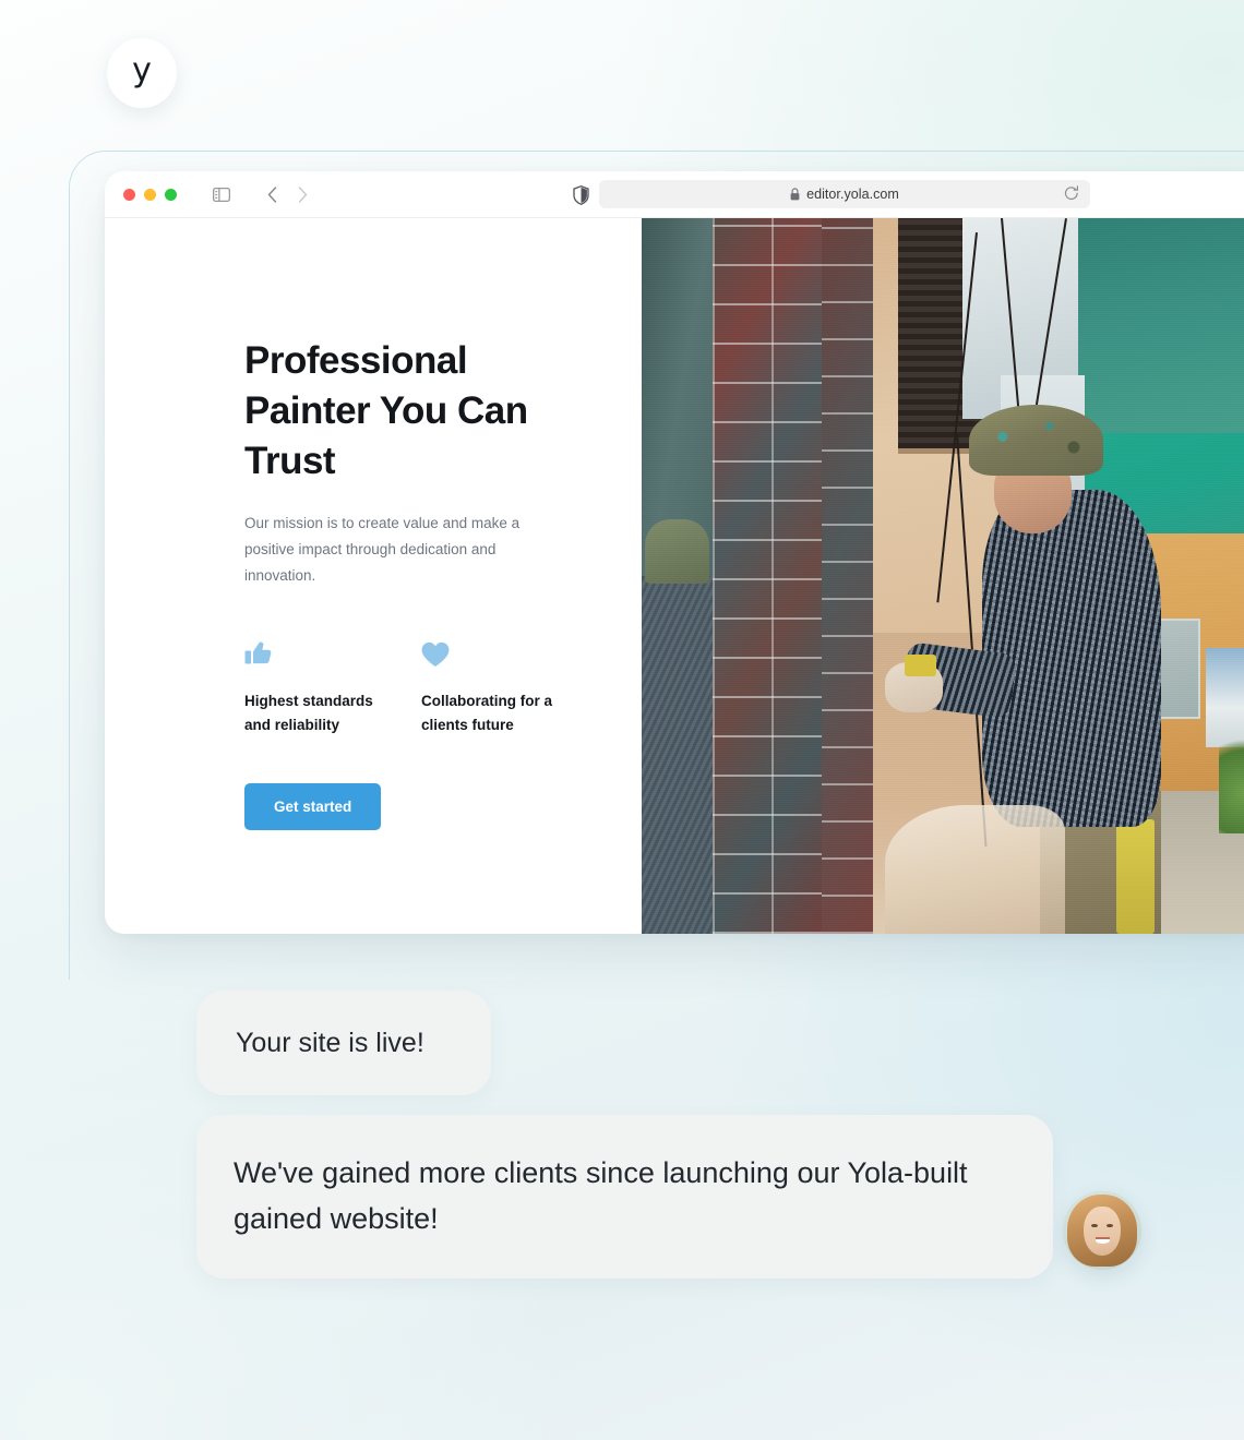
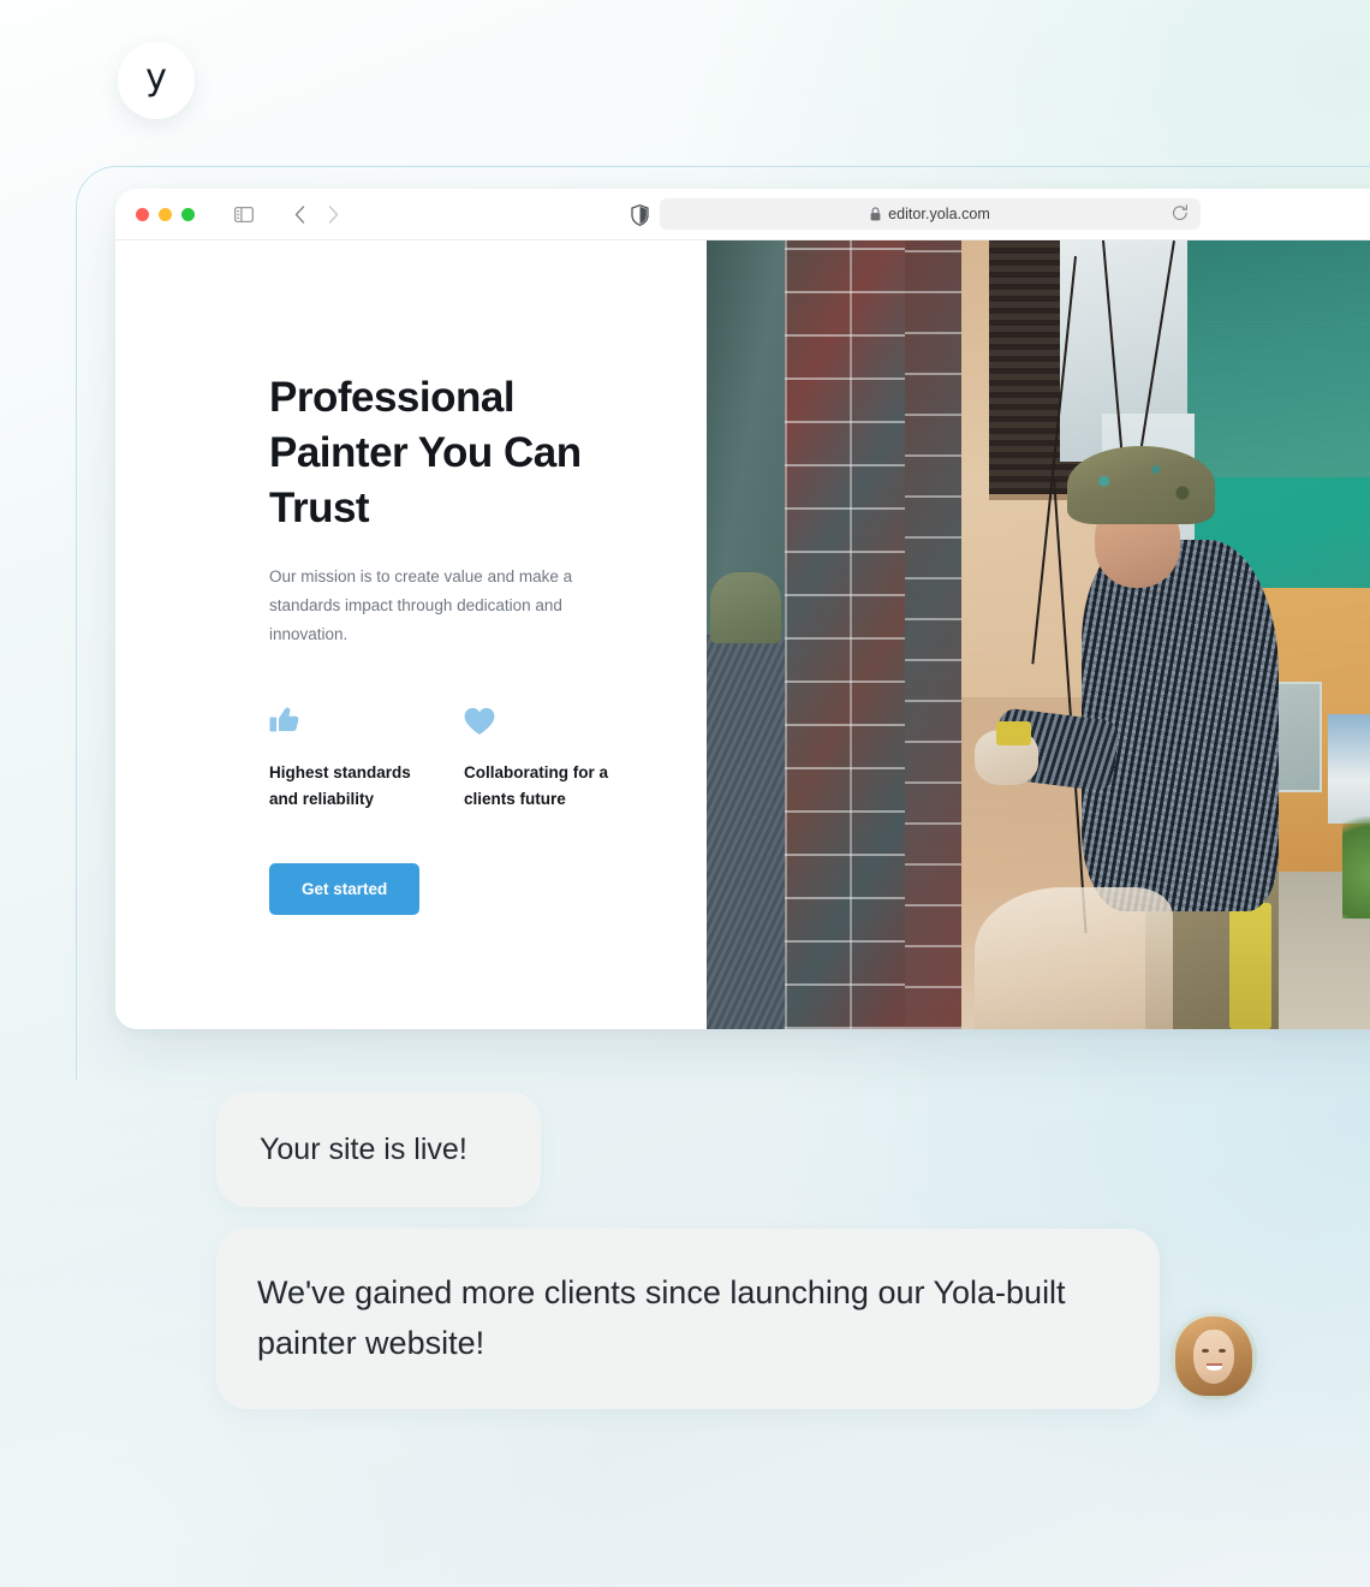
  editor.yola.com
  Professional Painter You Can Trust
- Our mission is to create value and make a positive impact through dedication and innovation.
+ Our mission is to create value and make a standards impact through dedication and innovation.
  Highest standards and reliability
  Collaborating for a clients future
  Get started
  y
  Your site is live!
- We've gained more clients since launching our Yola-built gained website!
+ We've gained more clients since launching our Yola-built painter website!
